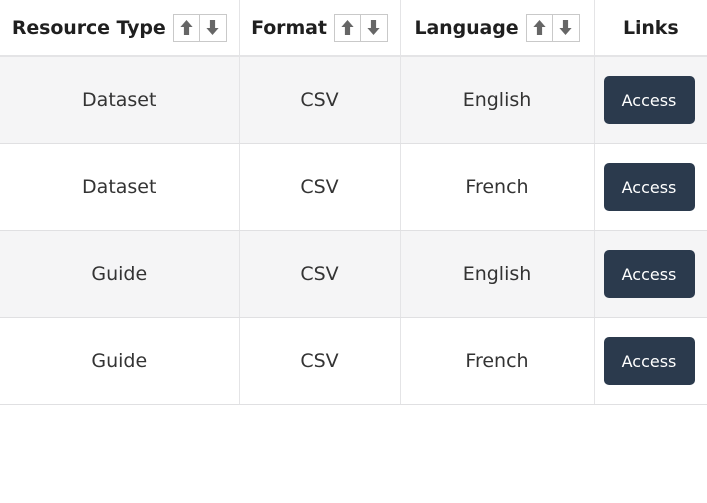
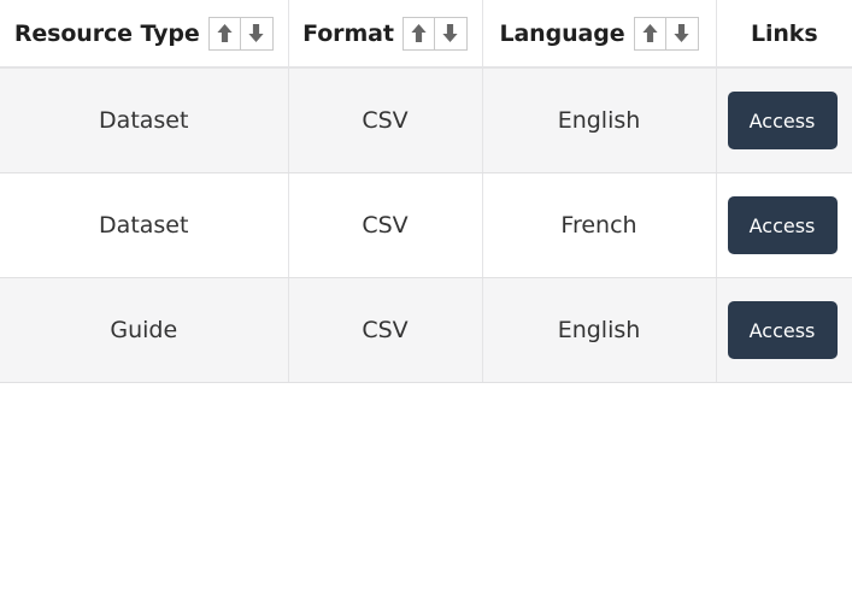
  Resource Type	Format	Language	Links
  Dataset	CSV	English	Access
  Dataset	CSV	French	Access
  Guide	CSV	English	Access
- Guide	CSV	French	Access
